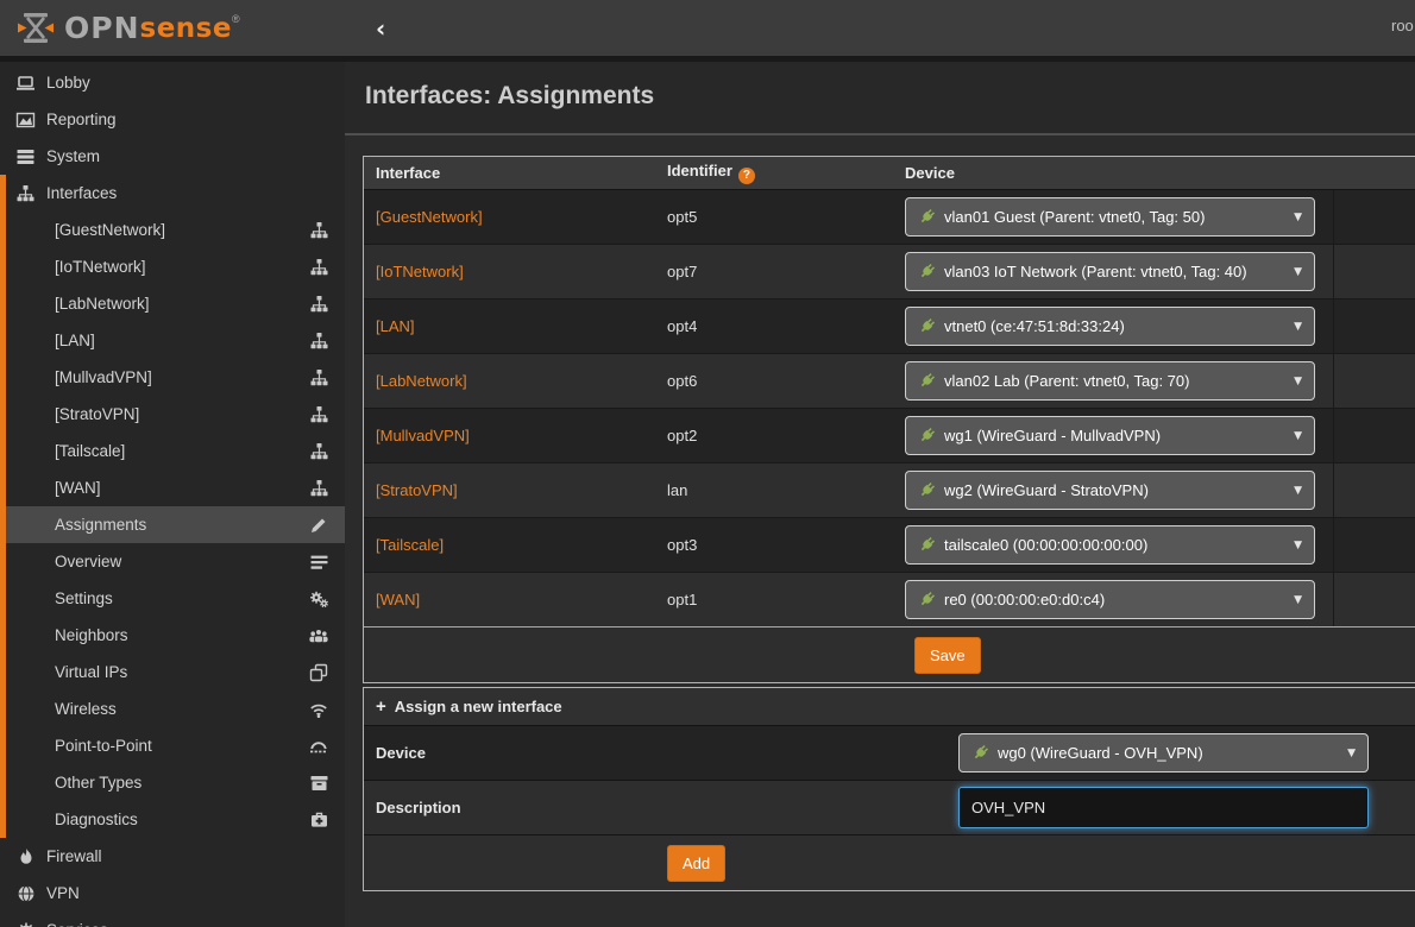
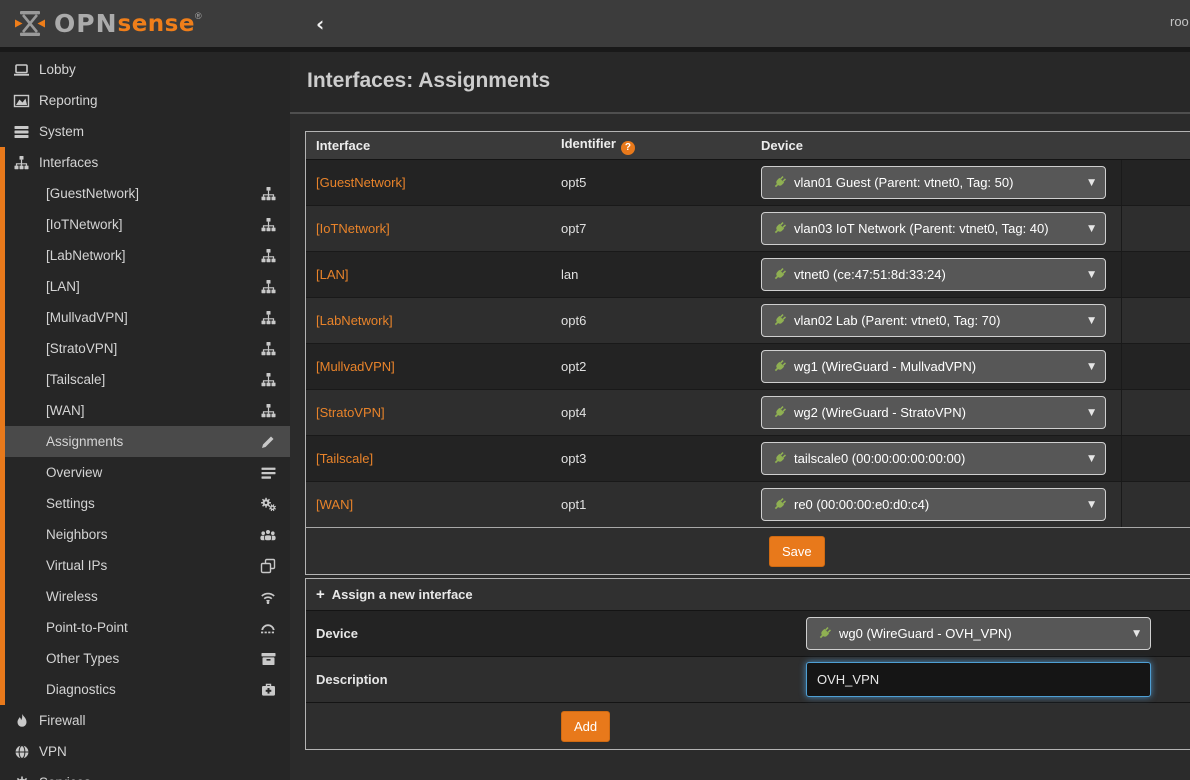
  OPN
  sense
  ®
  ‹
  roo
  Lobby
  Reporting
  System
  Interfaces
  [GuestNetwork]
  [IoTNetwork]
  [LabNetwork]
  [LAN]
  [MullvadVPN]
  [StratoVPN]
  [Tailscale]
  [WAN]
  Assignments
  Overview
  Settings
  Neighbors
  Virtual IPs
  Wireless
  Point-to-Point
  Other Types
  Diagnostics
  Firewall
  VPN
  Interfaces: Assignments
  Interface
  Identifier ?
  Device
  [GuestNetwork]
  opt5
  vlan01 Guest (Parent: vtnet0, Tag: 50)
  ▼
  [IoTNetwork]
  opt7
  vlan03 IoT Network (Parent: vtnet0, Tag: 40)
  ▼
  [LAN]
- opt4
+ lan
  vtnet0 (ce:47:51:8d:33:24)
  ▼
  [LabNetwork]
  opt6
  vlan02 Lab (Parent: vtnet0, Tag: 70)
  ▼
  [MullvadVPN]
  opt2
  wg1 (WireGuard - MullvadVPN)
  ▼
  [StratoVPN]
- lan
+ opt4
  wg2 (WireGuard - StratoVPN)
  ▼
  [Tailscale]
  opt3
  tailscale0 (00:00:00:00:00:00)
  ▼
  [WAN]
  opt1
  re0 (00:00:00:e0:d0:c4)
  ▼
  Save
  +
  Assign a new interface
  Device
  wg0 (WireGuard - OVH_VPN)
  ▼
  Description
  OVH_VPN
  Add
